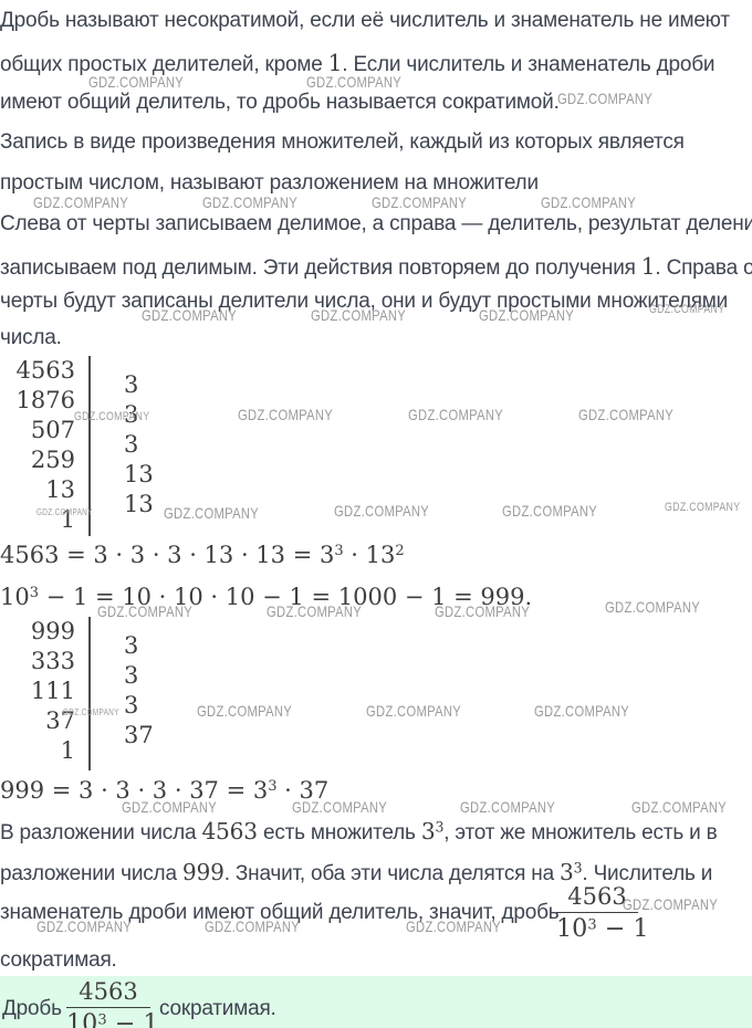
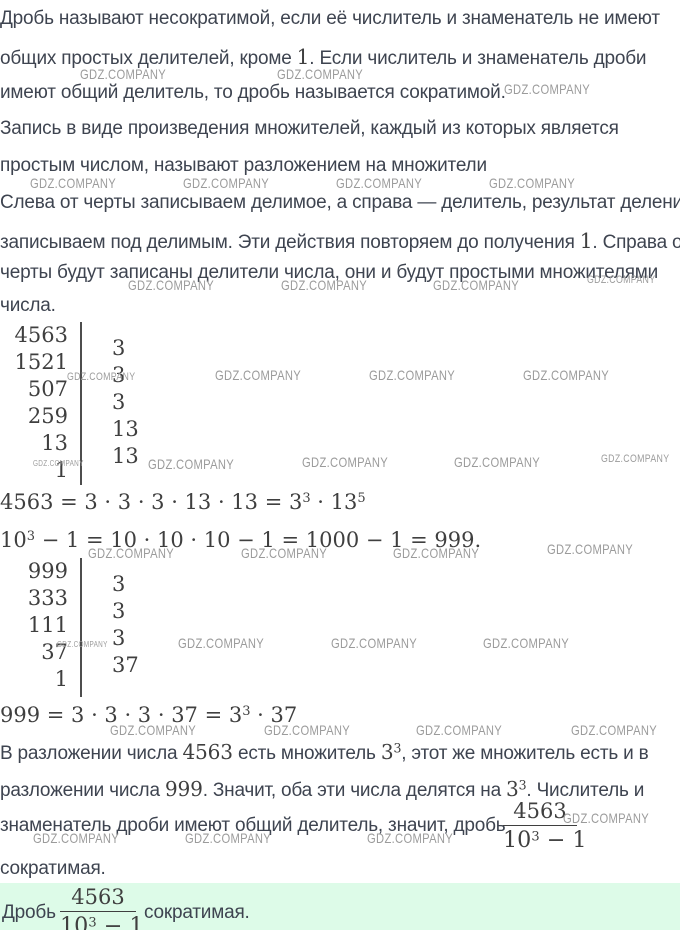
  Дробь называют несократимой, если её числитель и знаменатель не имеют
  общих простых делителей, кроме 1. Если числитель и знаменатель дроби
  имеют общий делитель, то дробь называется сократимой.
  Запись в виде произведения множителей, каждый из которых является
  простым числом, называют разложением на множители
  Слева от черты записываем делимое, а справа — делитель, результат делени
  записываем под делимым. Эти действия повторяем до получения 1. Справа о
  черты будут записаны делители числа, они и будут простыми множителями
  числа.
  4563
- 1876
+ 1521
  507
  259
  13
  1
  3
  3
  3
  13
  13
- 4563 = 3 · 3 · 3 · 13 · 13 = 33 · 132
+ 4563 = 3 · 3 · 3 · 13 · 13 = 33 · 135
  103 − 1 = 10 · 10 · 10 − 1 = 1000 − 1 = 999.
  999
  333
  111
  37
  1
  3
  3
  3
  37
  999 = 3 · 3 · 3 · 37 = 33 · 37
  В разложении числа 4563 есть множитель 33, этот же множитель есть и в
  разложении числа 999. Значит, оба эти числа делятся на 33. Числитель и
  знаменатель дроби имеют общий делитель, значит, дробь
  4563
  103 − 1
  сократимая.
  Дробь
  4563
  103 − 1
  сократимая.
  GDZ.COMPANY
  GDZ.COMPANY
  GDZ.COMPANY
  GDZ.COMPANY
  GDZ.COMPANY
  GDZ.COMPANY
  GDZ.COMPANY
  GDZ.COMPANY
  GDZ.COMPANY
  GDZ.COMPANY
  GDZ.COMPANY
  GDZ.COMPANY
  GDZ.COMPANY
  GDZ.COMPANY
  GDZ.COMPANY
  GDZ.COMPANY
  GDZ.COMPANY
  GDZ.COMPANY
  GDZ.COMPANY
  GDZ.COMPANY
  GDZ.COMPANY
  GDZ.COMPANY
  GDZ.COMPANY
  GDZ.COMPANY
  GDZ.COMPANY
  GDZ.COMPANY
  GDZ.COMPANY
  GDZ.COMPANY
  GDZ.COMPANY
  GDZ.COMPANY
  GDZ.COMPANY
  GDZ.COMPANY
  GDZ.COMPANY
  GDZ.COMPANY
  GDZ.COMPANY
  GDZ.COMPANY
